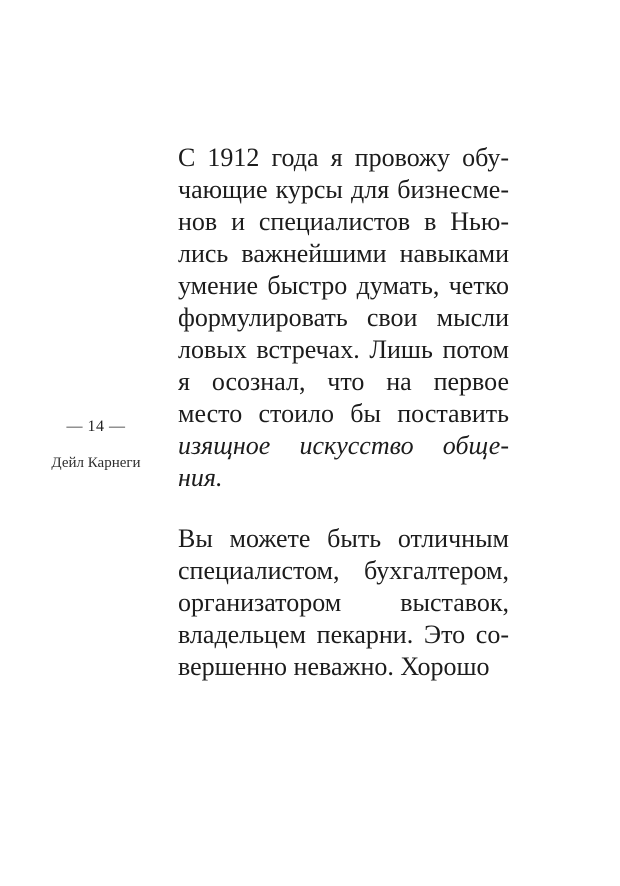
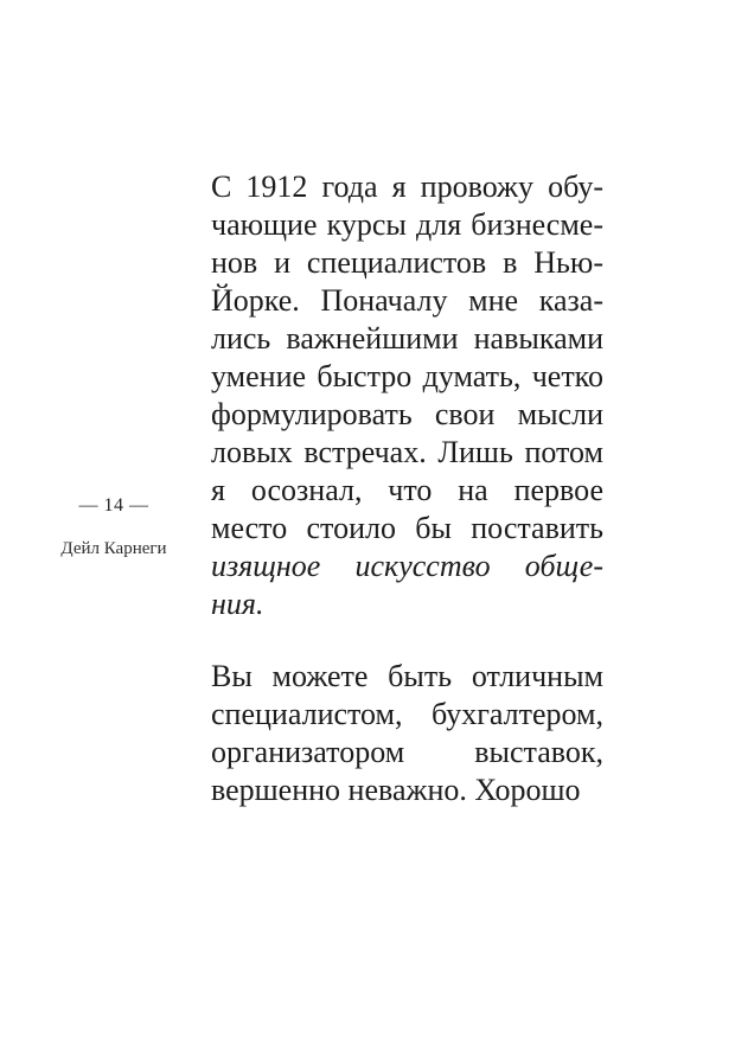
  — 14 —
  Дейл Карнеги
  С 1912 года я провожу обу-
  чающие курсы для бизнесме-
  нов и специалистов в Нью-
+ Йорке. Поначалу мне каза-
  лись важнейшими навыками
  умение быстро думать, четко
  формулировать свои мысли
  ловых встречах. Лишь потом
  я осознал, что на первое
  место стоило бы поставить
  изящное искусство обще-
  ния.
  Вы можете быть отличным
  специалистом, бухгалтером,
  организатором выставок,
- владельцем пекарни. Это со-
  вершенно неважно. Хорошо
